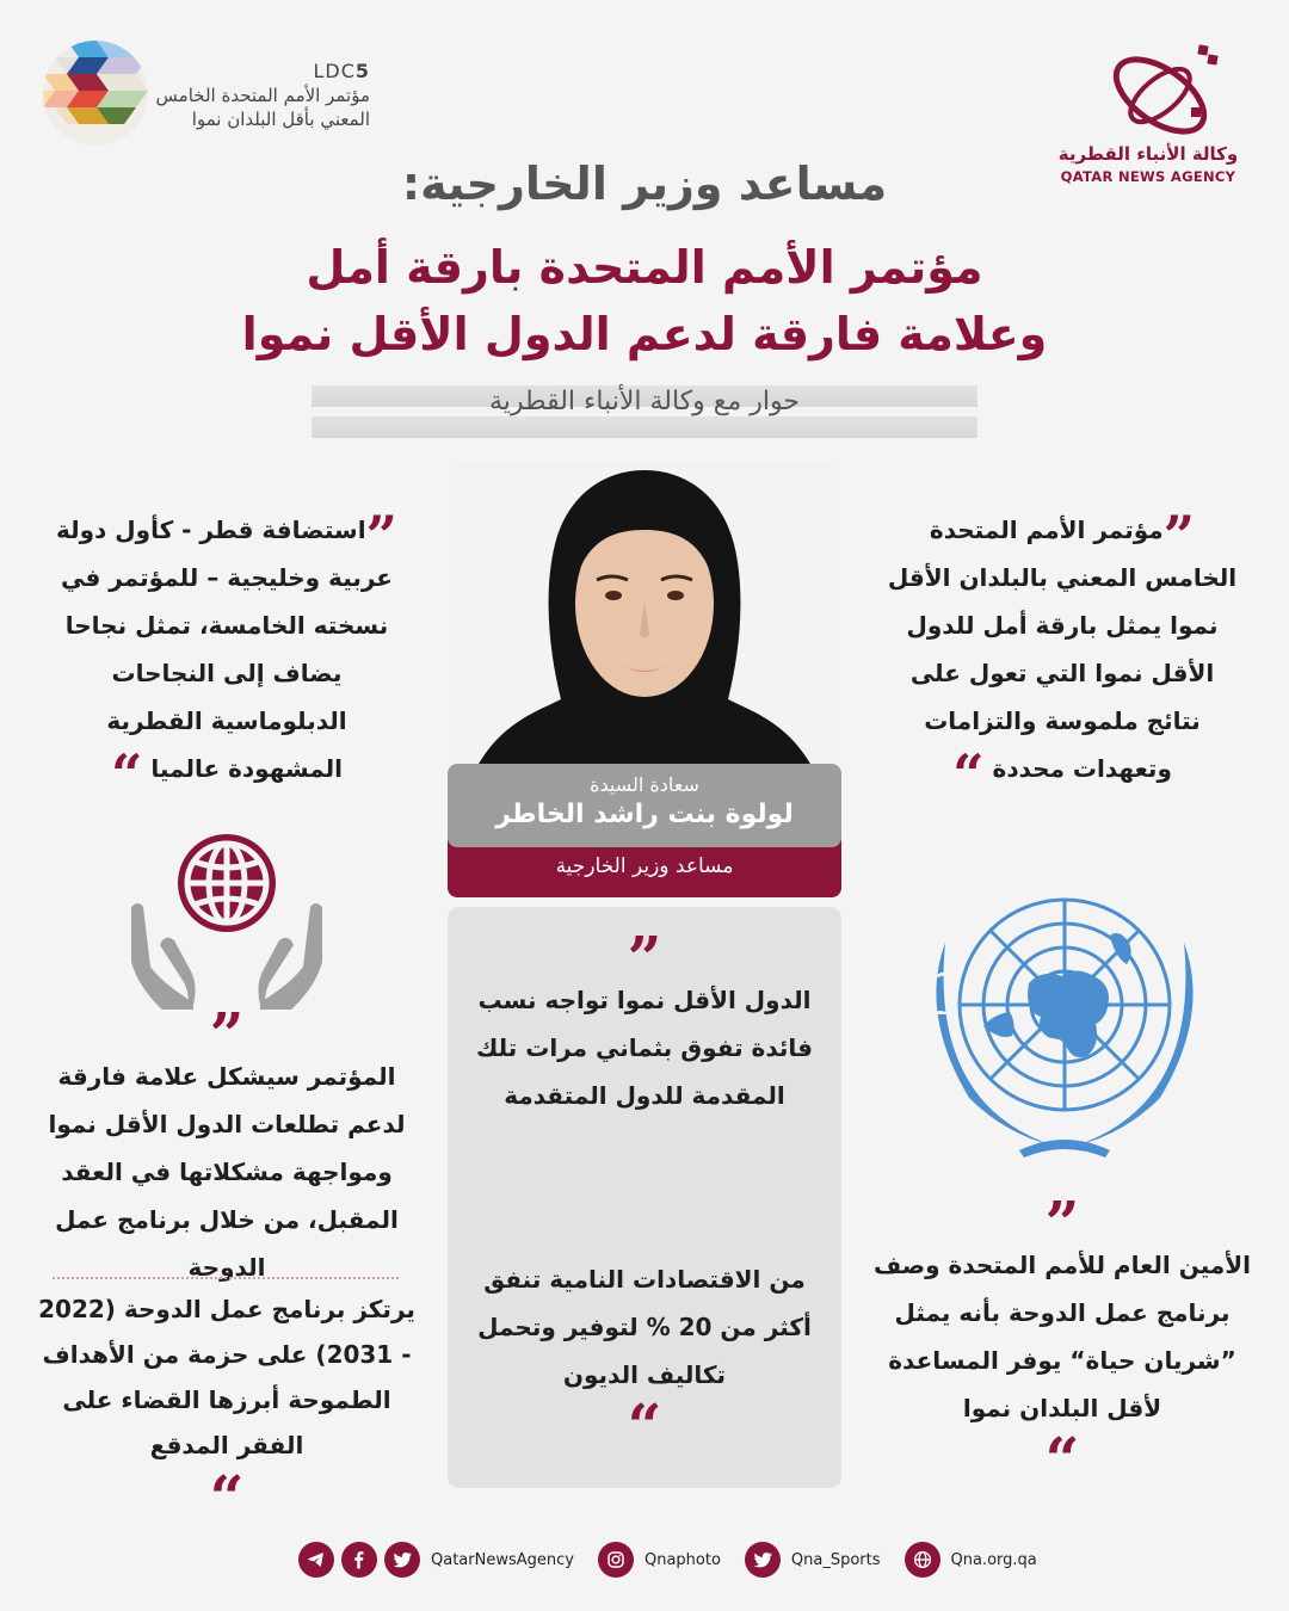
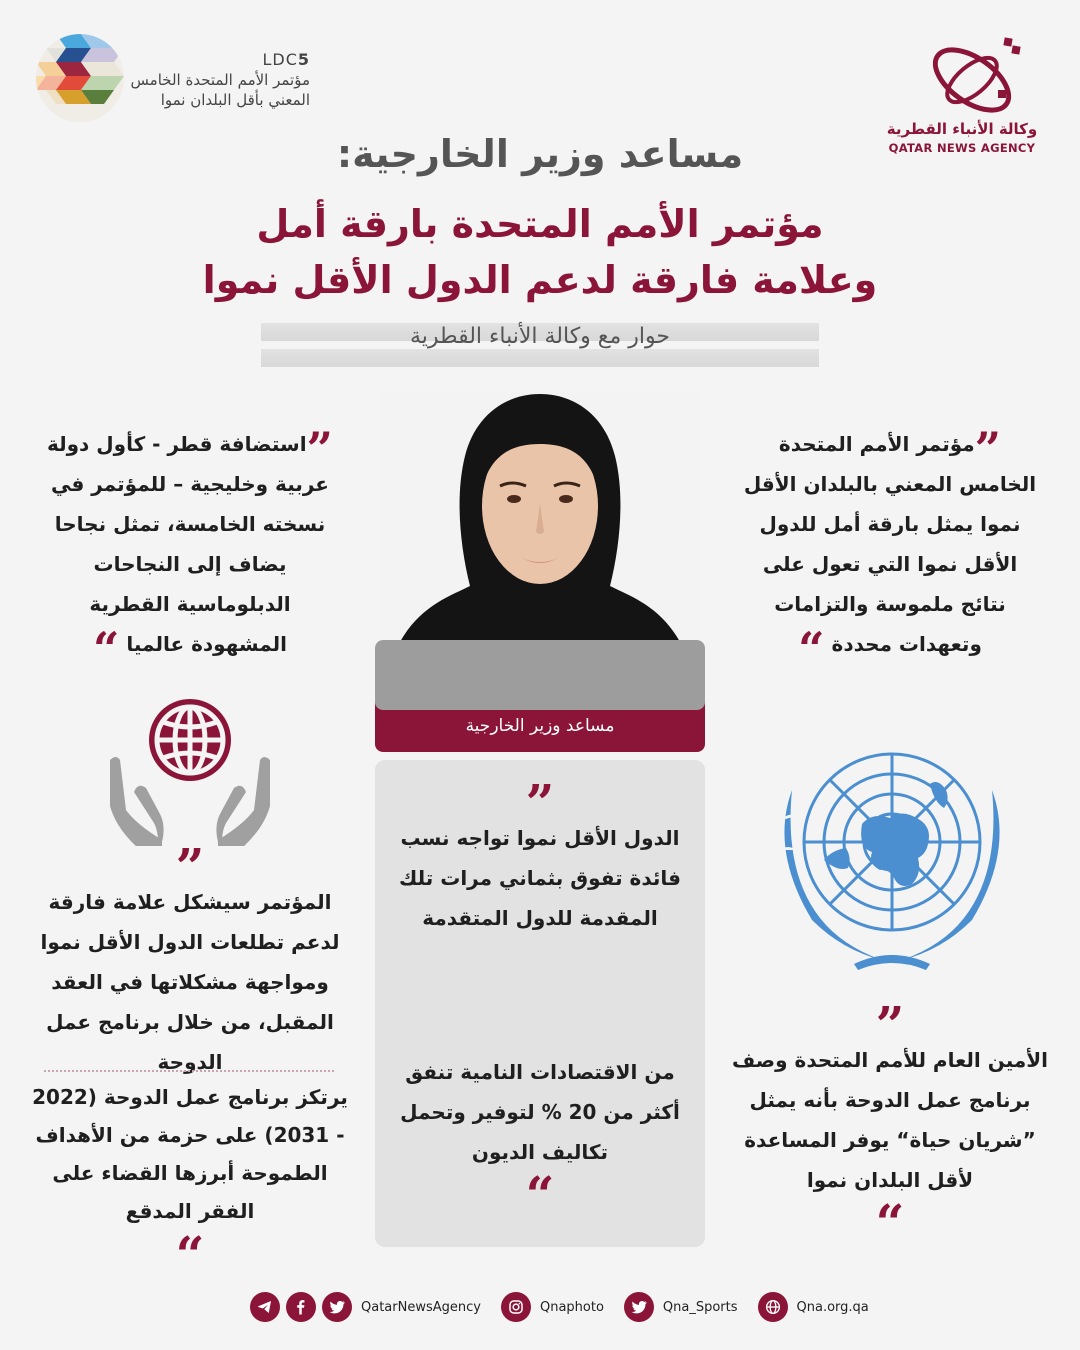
  LDC5
  مؤتمر الأمم المتحدة الخامس
  المعني بأقل البلدان نموا
  وكالة الأنباء القطرية
  QATAR NEWS AGENCY
  مساعد وزير الخارجية:
  مؤتمر الأمم المتحدة بارقة أمل
  وعلامة فارقة لدعم الدول الأقل نموا
  حوار مع وكالة الأنباء القطرية
  ”مؤتمر الأمم المتحدة الخامس المعني بالبلدان الأقل نموا يمثل بارقة أمل للدول الأقل نموا التي تعول على نتائج ملموسة والتزامات وتعهدات محددة “
  ”استضافة قطر - كأول دولة عربية وخليجية – للمؤتمر في نسخته الخامسة، تمثل نجاحا يضاف إلى النجاحات الدبلوماسية القطرية المشهودة عالميا “
- سعادة السيدة
- لولوة بنت راشد الخاطر
  مساعد وزير الخارجية
  ”
  الدول الأقل نموا تواجه نسب فائدة تفوق بثماني مرات تلك المقدمة للدول المتقدمة
  من الاقتصادات النامية تنفق أكثر من 20 % لتوفير وتحمل تكاليف الديون
  “
  ”
  المؤتمر سيشكل علامة فارقة لدعم تطلعات الدول الأقل نموا ومواجهة مشكلاتها في العقد المقبل، من خلال برنامج عمل الدوحة
  يرتكز برنامج عمل الدوحة (2022 - 2031) على حزمة من الأهداف الطموحة أبرزها القضاء على الفقر المدقع
  “
  ”
  الأمين العام للأمم المتحدة وصف برنامج عمل الدوحة بأنه يمثل ”شريان حياة“ يوفر المساعدة لأقل البلدان نموا
  “
  QatarNewsAgency
  Qnaphoto
  Qna_Sports
  Qna.org.qa
